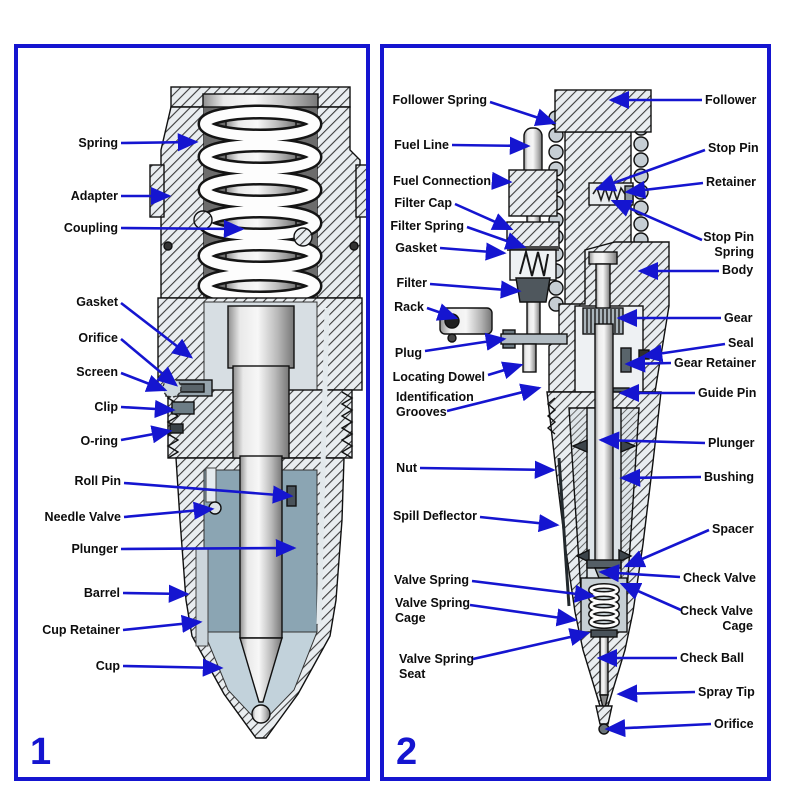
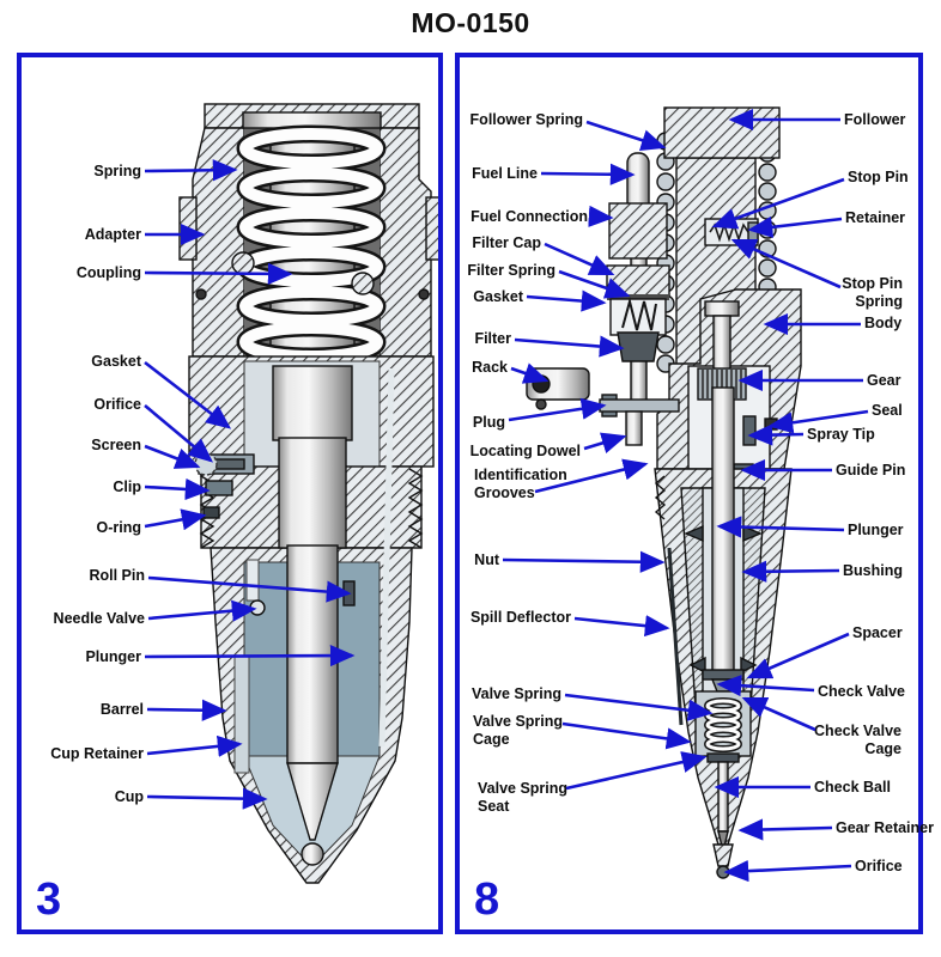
+ MO-0150
- 1
+ 3
- 2
+ 8
  Spring
  Adapter
  Coupling
  Gasket
  Orifice
  Screen
  Clip
  O-ring
  Roll Pin
  Needle Valve
  Plunger
  Barrel
  Cup Retainer
  Cup
  Follower Spring
  Fuel Line
  Fuel Connection
  Filter Cap
  Filter Spring
  Gasket
  Filter
  Rack
  Plug
  Locating Dowel
  Identification
  Grooves
  Nut
  Spill Deflector
  Valve Spring
  Valve Spring
  Cage
  Valve Spring
  Seat
  Follower
  Stop Pin
  Retainer
  Stop Pin
  Spring
  Body
  Gear
  Seal
- Gear Retainer
+ Spray Tip
  Guide Pin
  Plunger
  Bushing
  Spacer
  Check Valve
  Check Valve
  Cage
  Check Ball
- Spray Tip
+ Gear Retainer
  Orifice
